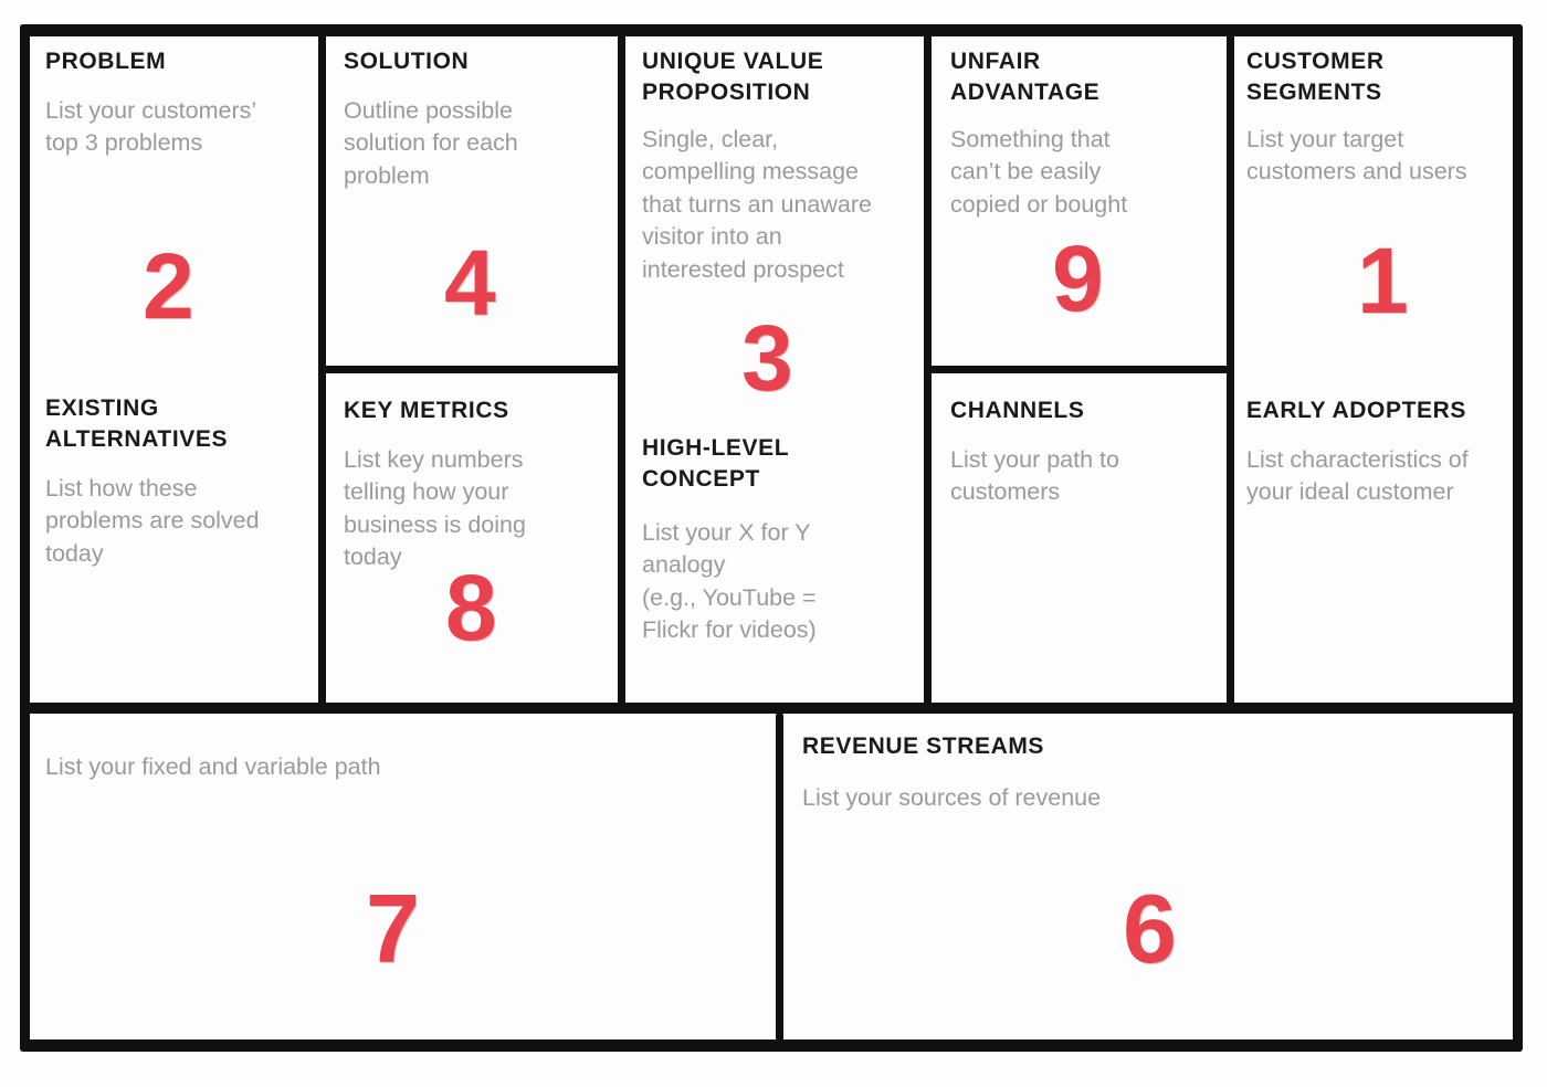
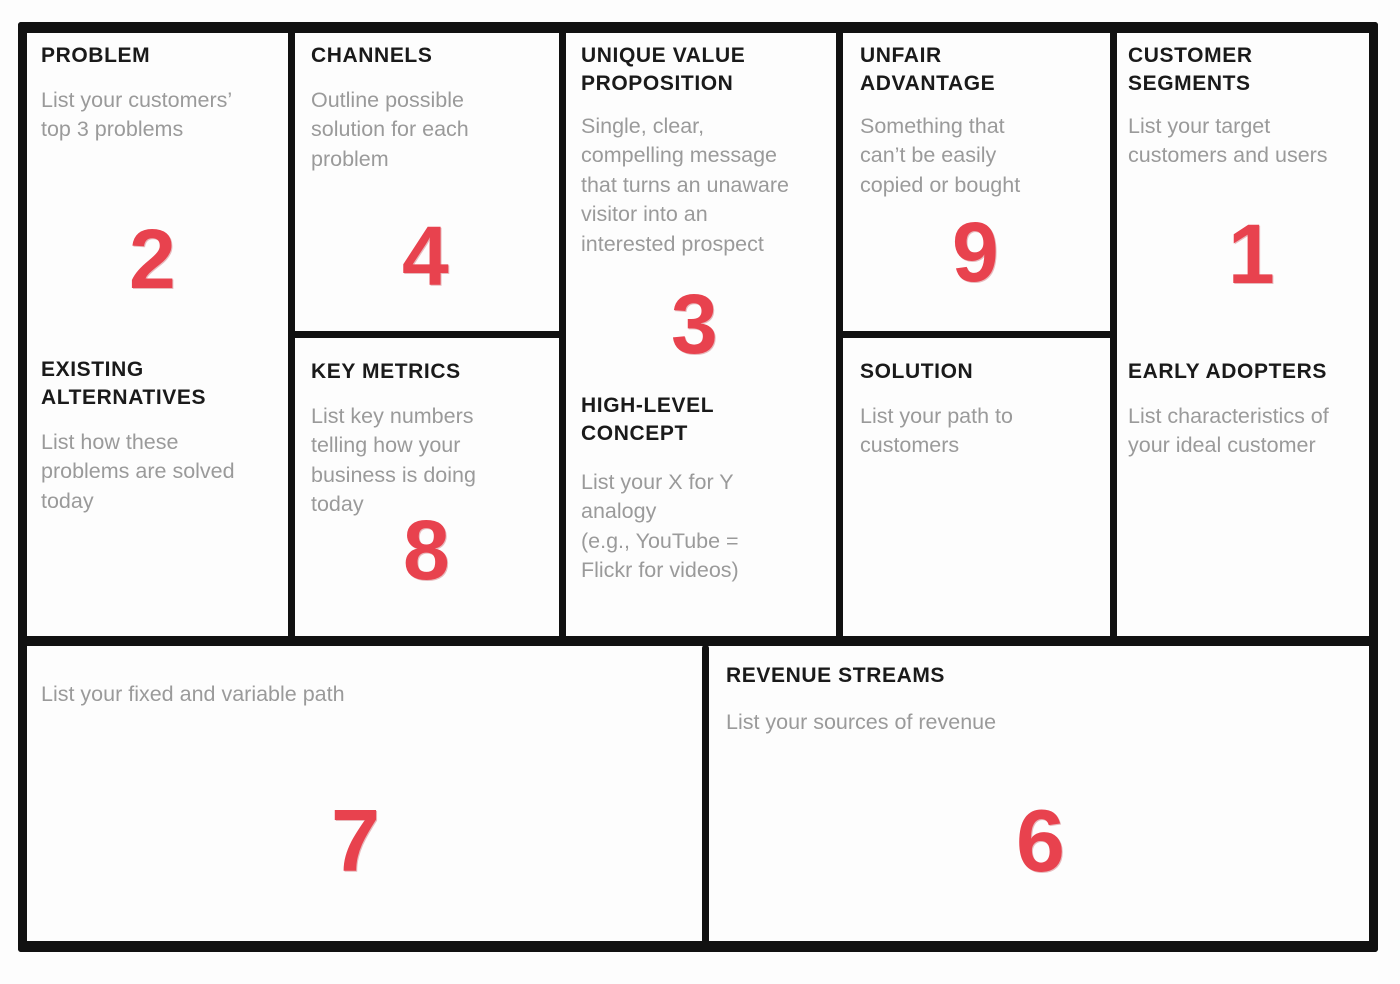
  PROBLEM
  List your customers’
  top 3 problems
  2
  EXISTING
  ALTERNATIVES
  List how these
  problems are solved
  today
- SOLUTION
+ CHANNELS
  Outline possible
  solution for each
  problem
  4
  KEY METRICS
  List key numbers
  telling how your
  business is doing
  today
  8
  UNIQUE VALUE
  PROPOSITION
  Single, clear,
  compelling message
  that turns an unaware
  visitor into an
  interested prospect
  3
  HIGH-LEVEL
  CONCEPT
  List your X for Y
  analogy
  (e.g., YouTube =
  Flickr for videos)
  UNFAIR
  ADVANTAGE
  Something that
  can’t be easily
  copied or bought
  9
- CHANNELS
+ SOLUTION
  List your path to
  customers
  CUSTOMER
  SEGMENTS
  List your target
  customers and users
  1
  EARLY ADOPTERS
  List characteristics of
  your ideal customer
  List your fixed and variable path
  7
  REVENUE STREAMS
  List your sources of revenue
  6
